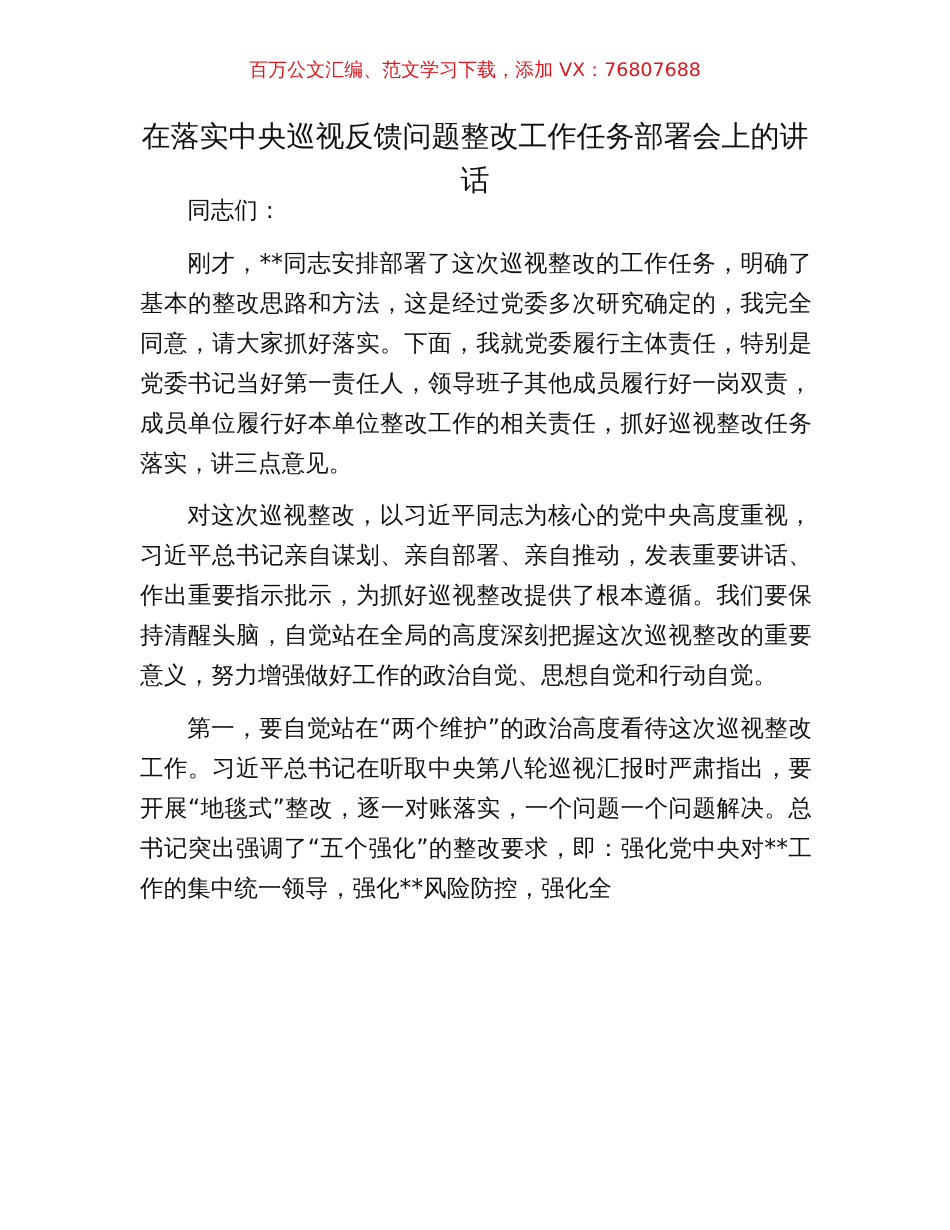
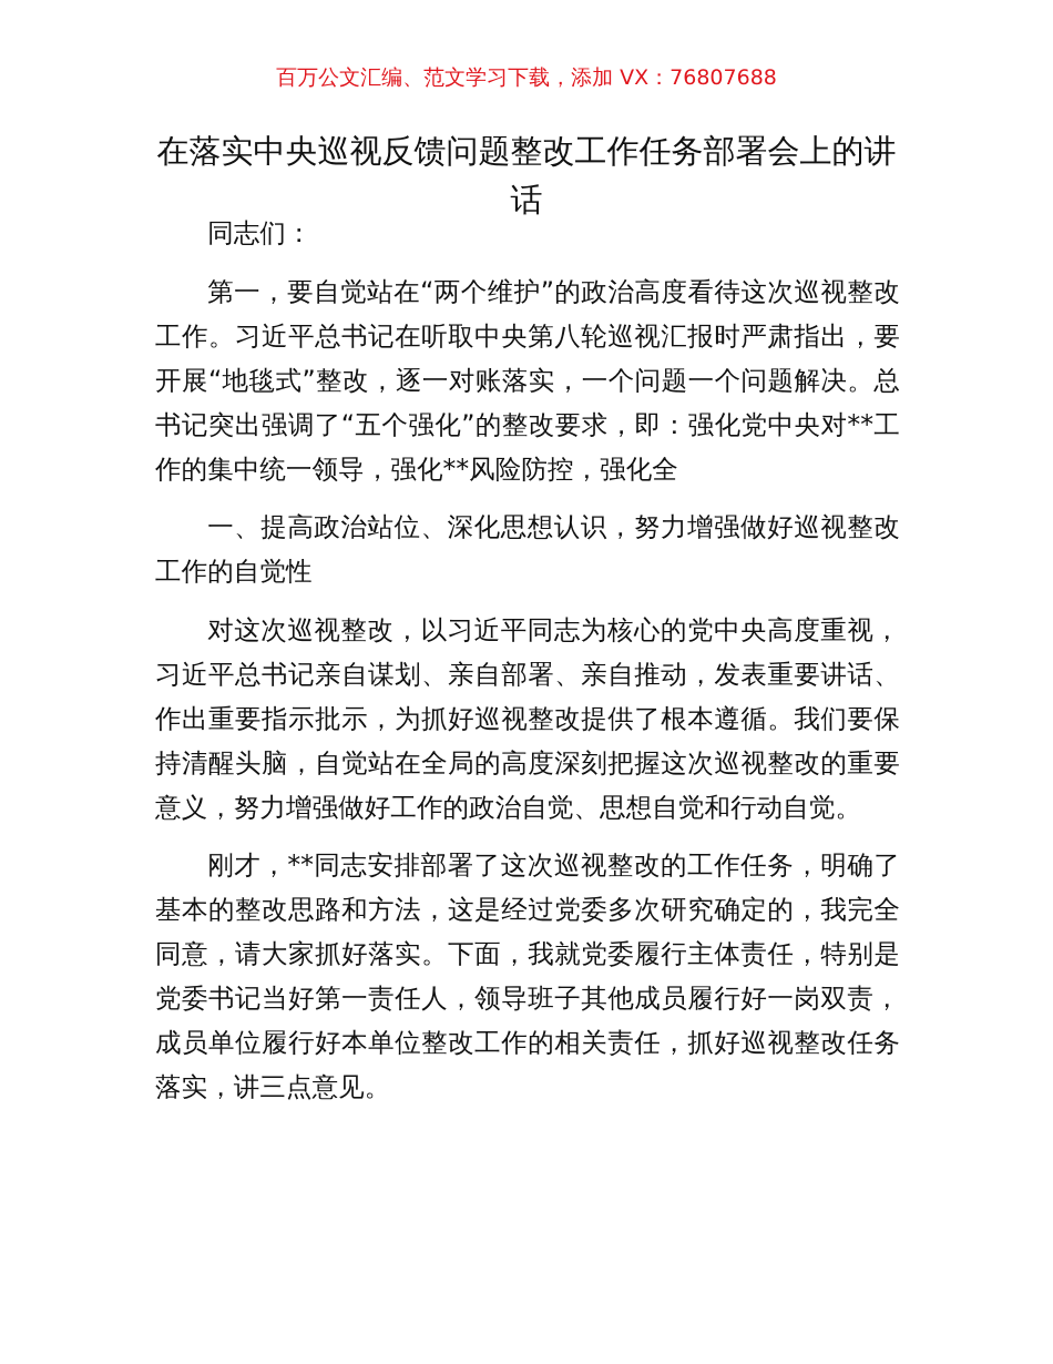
  百万公文汇编、范文学习下载，添加 VX：76807688
  在落实中央巡视反馈问题整改工作任务部署会上的讲话
  同志们：
- 刚才，**同志安排部署了这次巡视整改的工作任务，明确了基本的整改思路和方法，这是经过党委多次研究确定的，我完全同意，请大家抓好落实。下面，我就党委履行主体责任，特别是党委书记当好第一责任人，领导班子其他成员履行好一岗双责，成员单位履行好本单位整改工作的相关责任，抓好巡视整改任务落实，讲三点意见。
+ 第一，要自觉站在“两个维护”的政治高度看待这次巡视整改工作。习近平总书记在听取中央第八轮巡视汇报时严肃指出，要开展“地毯式”整改，逐一对账落实，一个问题一个问题解决。总书记突出强调了“五个强化”的整改要求，即：强化党中央对**工作的集中统一领导，强化**风险防控，强化全
+ 一、提高政治站位、深化思想认识，努力增强做好巡视整改工作的自觉性
  对这次巡视整改，以习近平同志为核心的党中央高度重视，习近平总书记亲自谋划、亲自部署、亲自推动，发表重要讲话、作出重要指示批示，为抓好巡视整改提供了根本遵循。我们要保持清醒头脑，自觉站在全局的高度深刻把握这次巡视整改的重要意义，努力增强做好工作的政治自觉、思想自觉和行动自觉。
- 第一，要自觉站在“两个维护”的政治高度看待这次巡视整改工作。习近平总书记在听取中央第八轮巡视汇报时严肃指出，要开展“地毯式”整改，逐一对账落实，一个问题一个问题解决。总书记突出强调了“五个强化”的整改要求，即：强化党中央对**工作的集中统一领导，强化**风险防控，强化全
+ 刚才，**同志安排部署了这次巡视整改的工作任务，明确了基本的整改思路和方法，这是经过党委多次研究确定的，我完全同意，请大家抓好落实。下面，我就党委履行主体责任，特别是党委书记当好第一责任人，领导班子其他成员履行好一岗双责，成员单位履行好本单位整改工作的相关责任，抓好巡视整改任务落实，讲三点意见。
